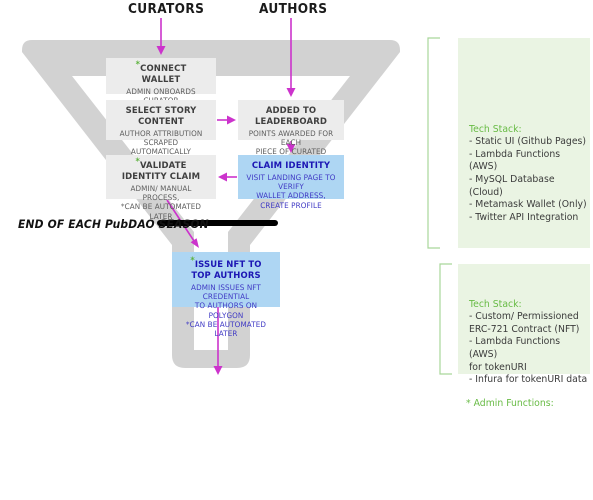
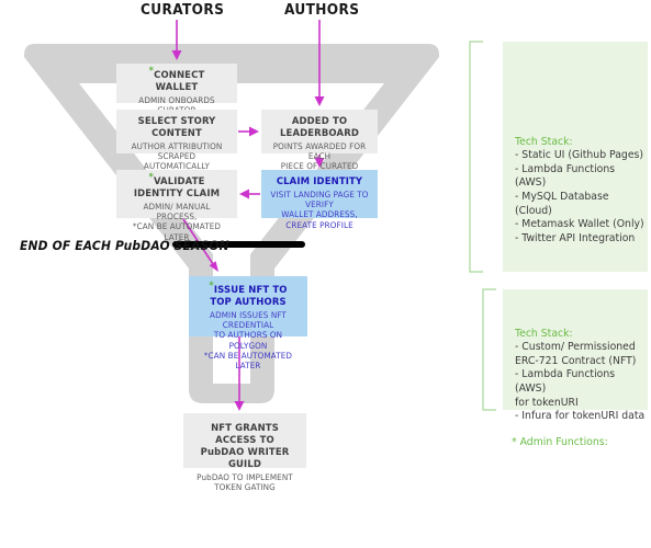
  CURATORS
  AUTHORS
  END OF EACH PubDAO SEASON
  *CONNECT WALLET
  SELECT STORY CONTENT
  AUTHOR ATTRIBUTION SCRAPED
  AUTOMATICALLY
  *VALIDATE IDENTITY CLAIM
  ADMIN/ MANUAL PROCESS,
  *CAN BE AUTOMATED LATER
  ADDED TO LEADERBOARD
  POINTS AWARDED FOR EACH
  CLAIM IDENTITY
  VISIT LANDING PAGE TO VERIFY
  WALLET ADDRESS, CREATE PROFILE
  *ISSUE NFT TO
  TOP AUTHORS
  ADMIN ISSUES NFT CREDENTIAL
  TO AUTHORS ON POLYGON
  *CAN BE AUTOMATED LATER
+ NFT GRANTS ACCESS TO
+ PubDAO WRITER GUILD
+ PubDAO TO IMPLEMENT
+ TOKEN GATING
  Tech Stack:
  - Static UI (Github Pages)
  - Lambda Functions (AWS)
  - MySQL Database (Cloud)
  - Metamask Wallet (Only)
  - Twitter API Integration
  Tech Stack:
  - Custom/ Permissioned
  ERC-721 Contract (NFT)
  - Lambda Functions (AWS)
  for tokenURI
  - Infura for tokenURI data
  * Admin Functions:
